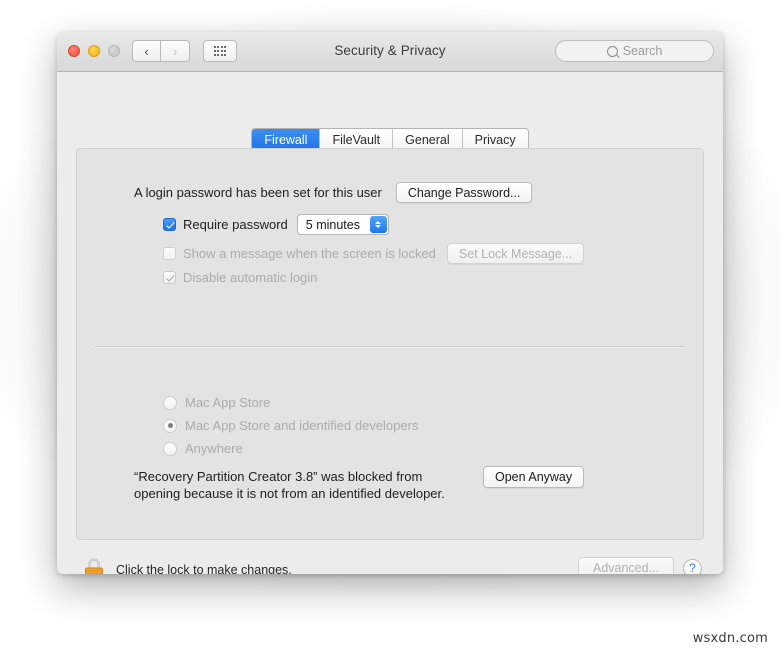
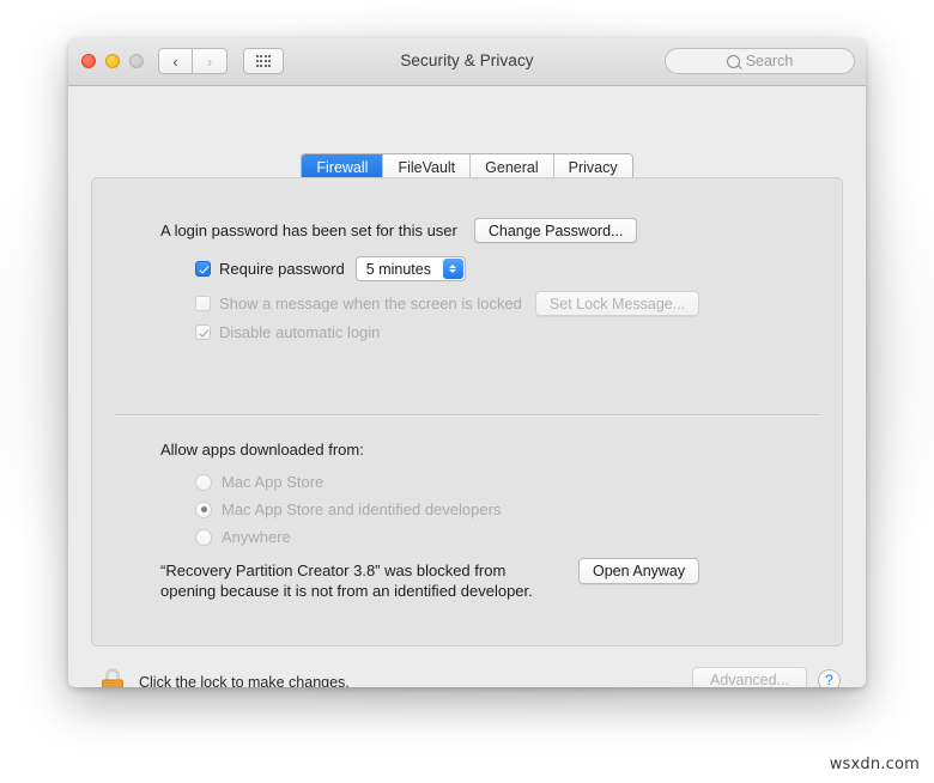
  ‹
  ›
  Security & Privacy
  Search
  Firewall
  FileVault
  General
  Privacy
  A login password has been set for this user
  Change Password...
  Require password
  5 minutes
  Show a message when the screen is locked
  Set Lock Message...
  Disable automatic login
+ Allow apps downloaded from:
  Mac App Store
  Mac App Store and identified developers
  Anywhere
  “Recovery Partition Creator 3.8” was blocked from opening because it is not from an identified developer.
  Open Anyway
  Click the lock to make changes.
  Advanced...
  ?
  wsxdn.com
